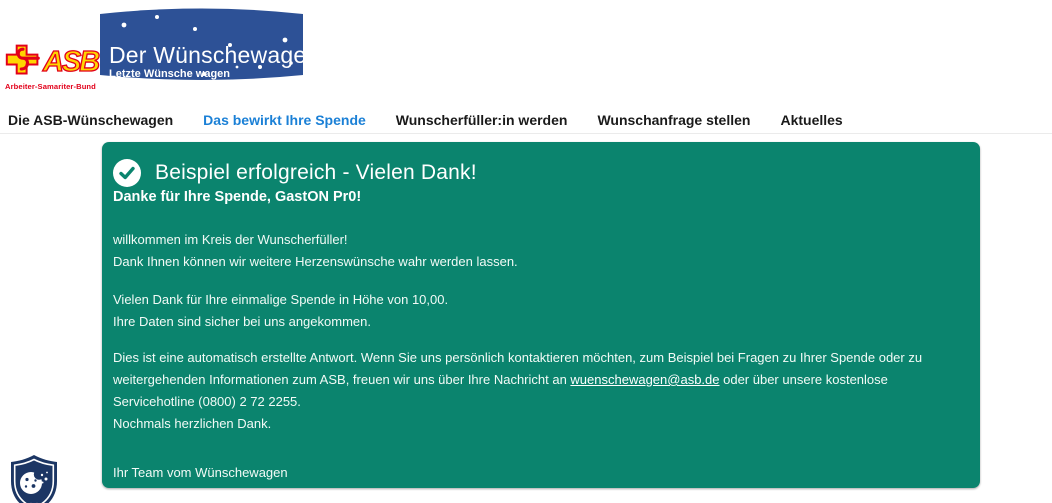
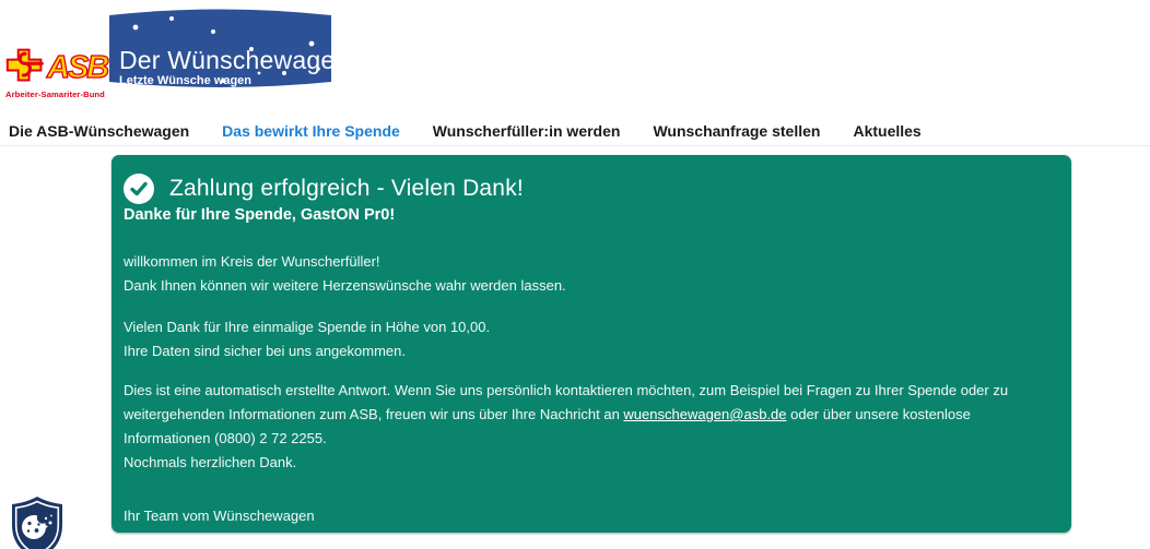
  ASB
  Arbeiter-Samariter-Bund
  Der Wünschewagen
  Letzte Wünsche wagen
  Die ASB-Wünschewagen
  Das bewirkt Ihre Spende
  Wunscherfüller:in werden
  Wunschanfrage stellen
  Aktuelles
- Beispiel erfolgreich - Vielen Dank!
+ Zahlung erfolgreich - Vielen Dank!
  Danke für Ihre Spende, GastON Pr0!
  willkommen im Kreis der Wunscherfüller!
  Dank Ihnen können wir weitere Herzenswünsche wahr werden lassen.
  Vielen Dank für Ihre einmalige Spende in Höhe von 10,00.
  Ihre Daten sind sicher bei uns angekommen.
  Dies ist eine automatisch erstellte Antwort. Wenn Sie uns persönlich kontaktieren möchten, zum Beispiel bei Fragen zu Ihrer Spende oder zu
  weitergehenden Informationen zum ASB, freuen wir uns über Ihre Nachricht an wuenschewagen@asb.de oder über unsere kostenlose
- Servicehotline (0800) 2 72 2255.
+ Informationen (0800) 2 72 2255.
  Nochmals herzlichen Dank.
  Ihr Team vom Wünschewagen
